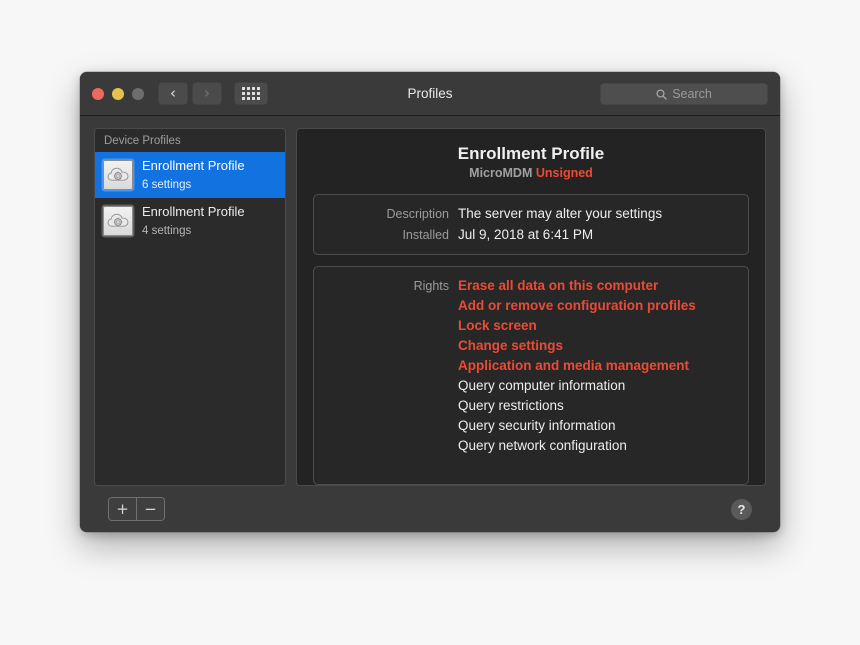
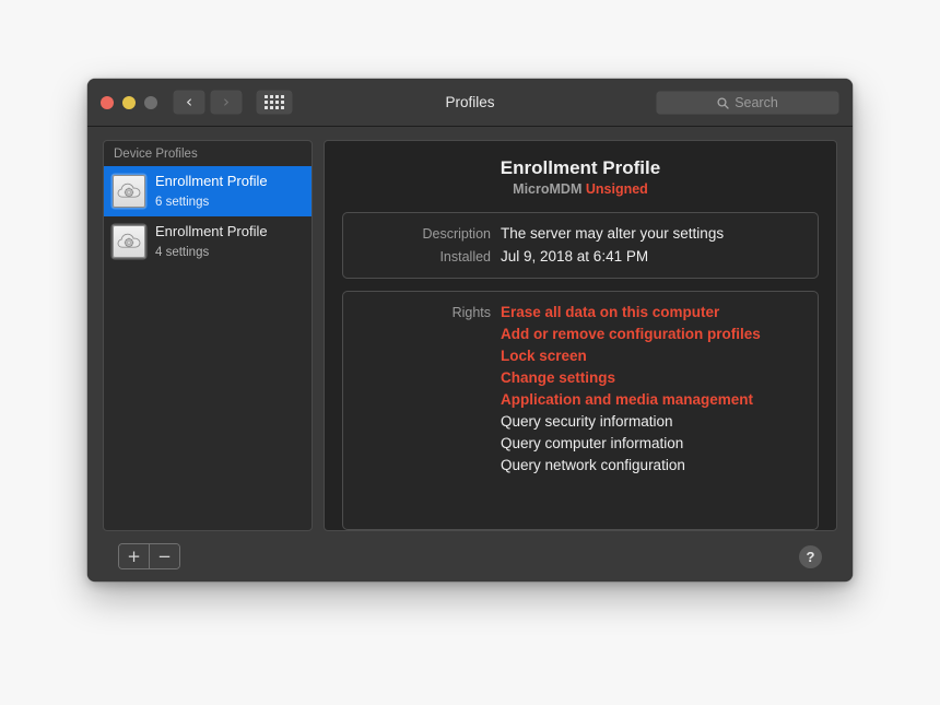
  ‹
  ›
  Profiles
  Search
  Device Profiles
  Enrollment Profile
  6 settings
  Enrollment Profile
  4 settings
  Enrollment Profile
  MicroMDM Unsigned
  Description
  The server may alter your settings
  Installed
  Jul 9, 2018 at 6:41 PM
  Rights
  Erase all data on this computer
  Add or remove configuration profiles
  Lock screen
  Change settings
  Application and media management
- Query computer information
+ Query security information
- Query restrictions
- Query security information
+ Query computer information
  Query network configuration
  +
  −
  ?
